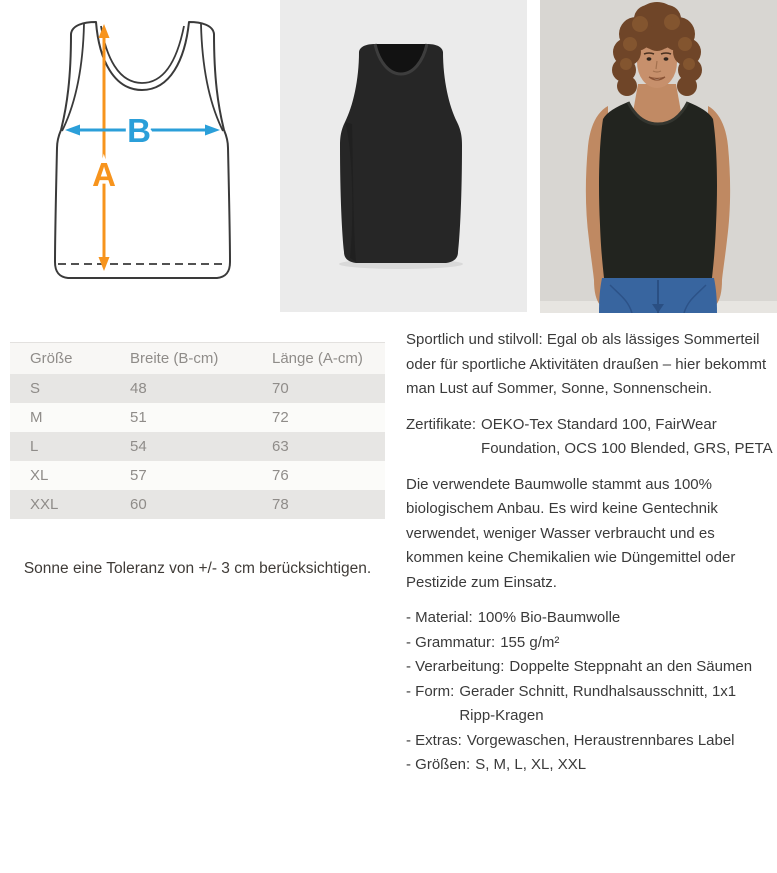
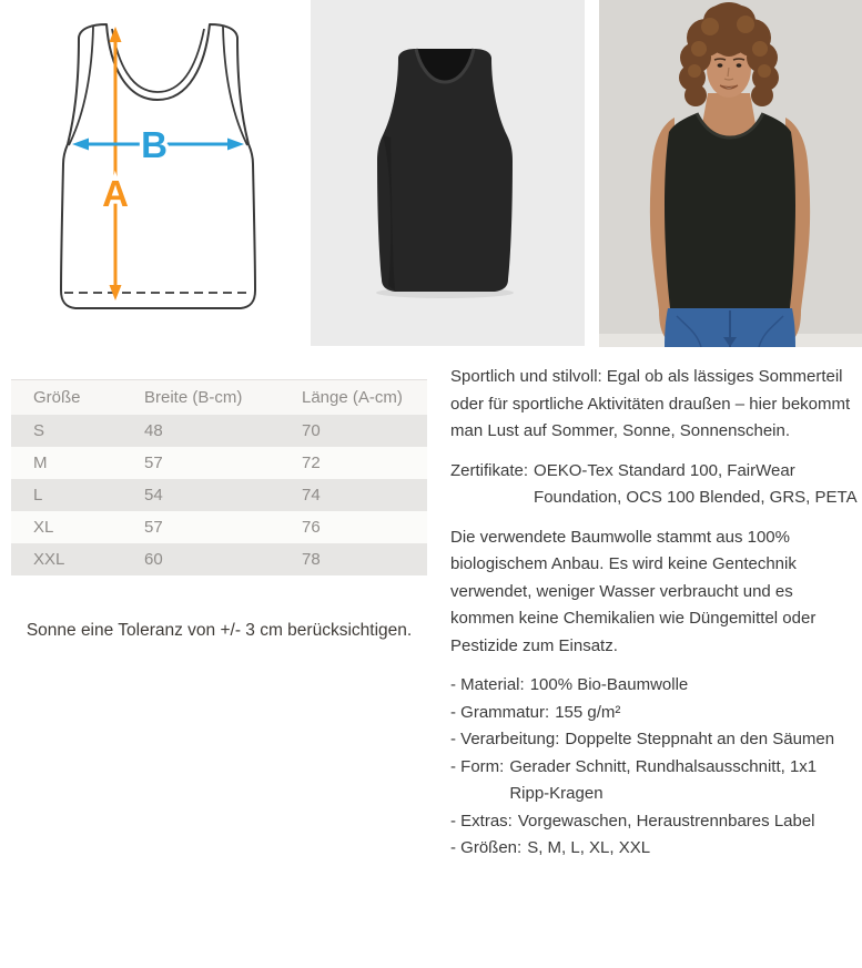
  A
  B
  Größe	Breite (B-cm)	Länge (A-cm)
  S	48	70
- M	51	72
+ M	57	72
- L	54	63
+ L	54	74
  XL	57	76
  XXL	60	78
  Sonne eine Toleranz von +/- 3 cm berücksichtigen.
  Sportlich und stilvoll: Egal ob als lässiges Sommerteil oder für sportliche Aktivitäten draußen – hier bekommt man Lust auf Sommer, Sonne, Sonnenschein.
  Zertifikate:
  OEKO-Tex Standard 100, FairWear Foundation, OCS 100 Blended, GRS, PETA
  Die verwendete Baumwolle stammt aus 100% biologischem Anbau. Es wird keine Gentechnik verwendet, weniger Wasser verbraucht und es kommen keine Chemikalien wie Düngemittel oder Pestizide zum Einsatz.
  - Material:
  100% Bio-Baumwolle
  - Grammatur:
  155 g/m²
  - Verarbeitung:
  Doppelte Steppnaht an den Säumen
  - Form:
  Gerader Schnitt, Rundhalsausschnitt, 1x1 Ripp-Kragen
  - Extras:
  Vorgewaschen, Heraustrennbares Label
  - Größen:
  S, M, L, XL, XXL
